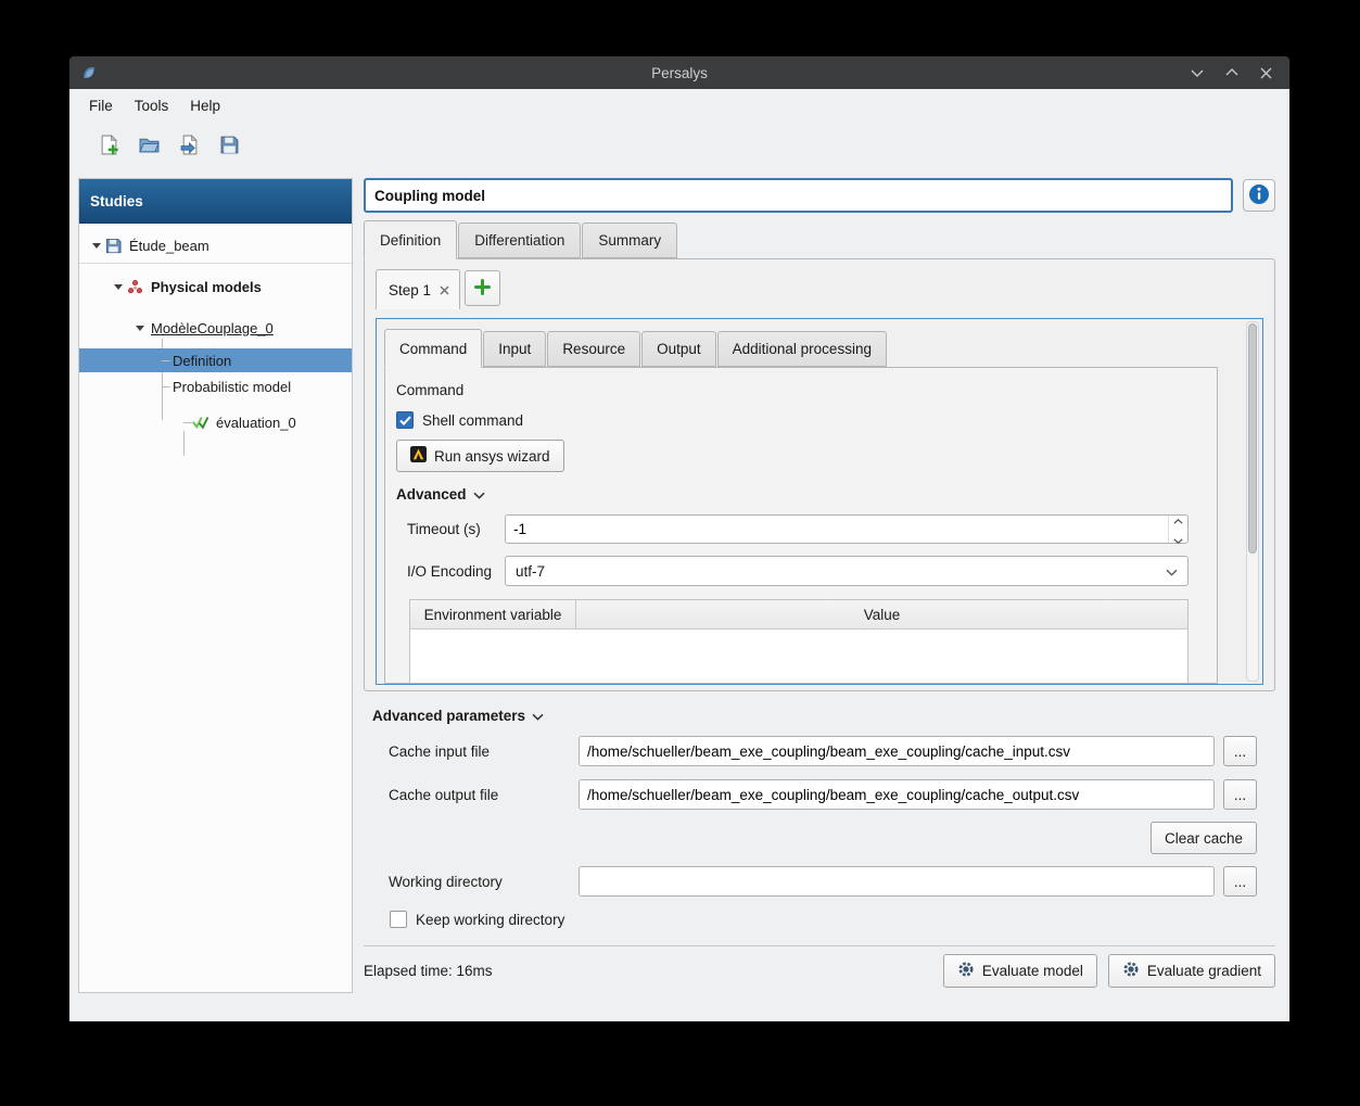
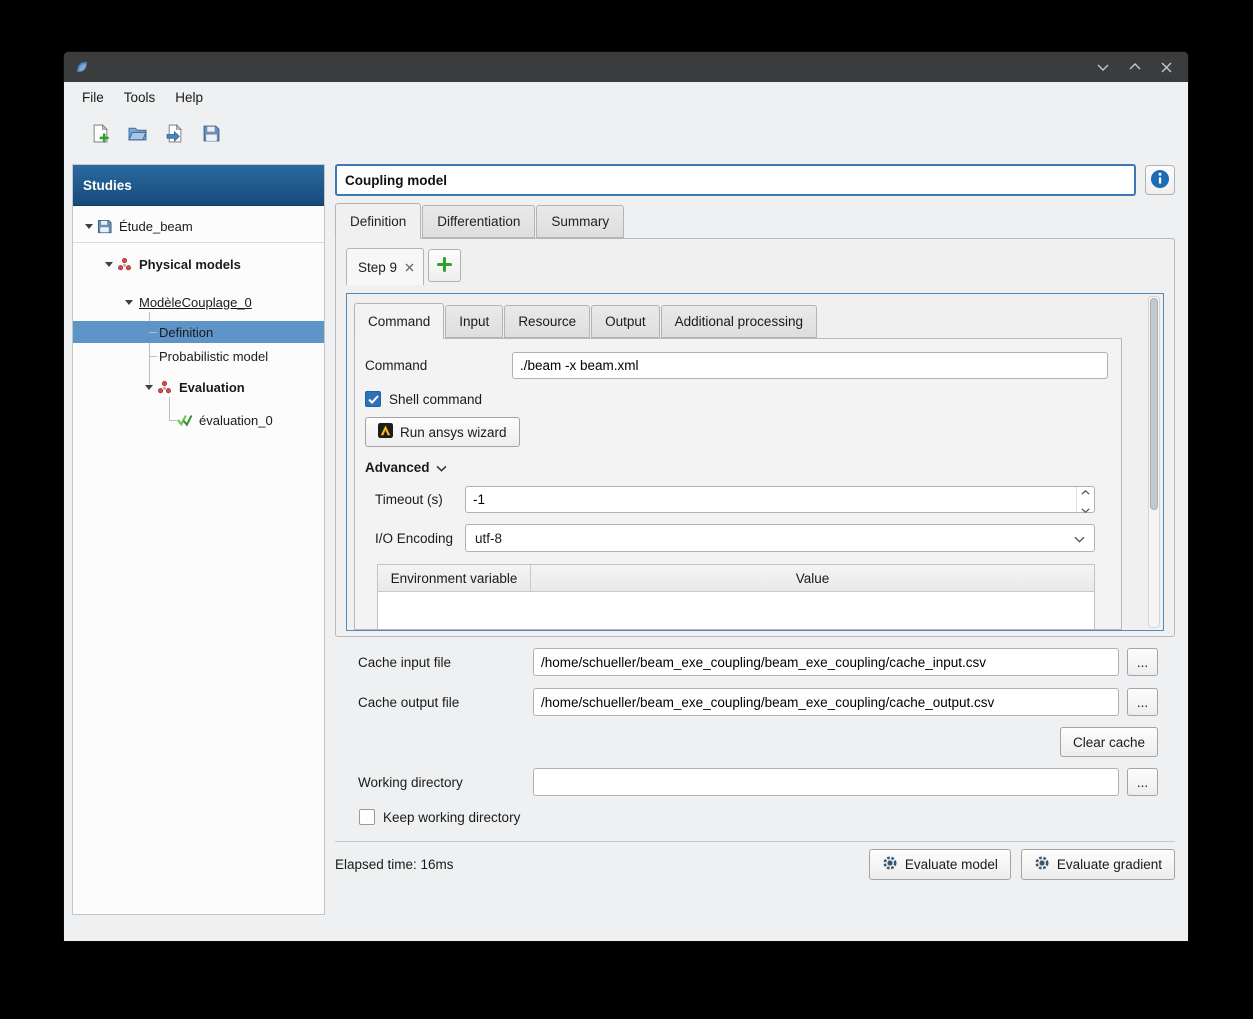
- Persalys
  File
  Tools
  Help
  Studies
  Étude_beam
  Physical models
  ModèleCouplage_0
  Definition
  Probabilistic model
+ Evaluation
  évaluation_0
  Coupling model
  Definition
  Differentiation
  Summary
- Step 1
+ Step 9
  Command
  Input
  Resource
  Output
  Additional processing
  Command
+ ./beam -x beam.xml
  Shell command
  Run ansys wizard
  Advanced
  Timeout (s)
  -1
  I/O Encoding
- utf-7
+ utf-8
  Environment variable
  Value
- Advanced parameters
  Cache input file
  /home/schueller/beam_exe_coupling/beam_exe_coupling/cache_input.csv
  ...
  Cache output file
  /home/schueller/beam_exe_coupling/beam_exe_coupling/cache_output.csv
  ...
  Clear cache
  Working directory
  ...
  Keep working directory
  Elapsed time: 16ms
  Evaluate model
  Evaluate gradient
